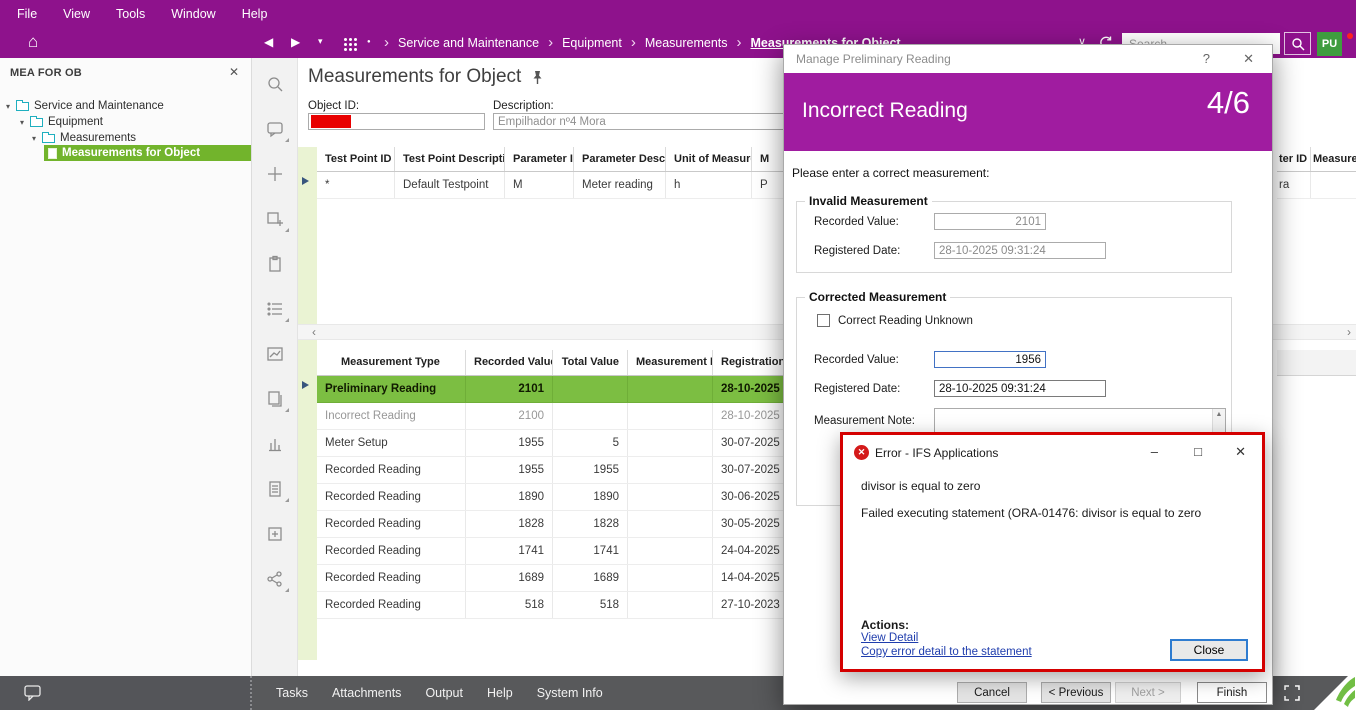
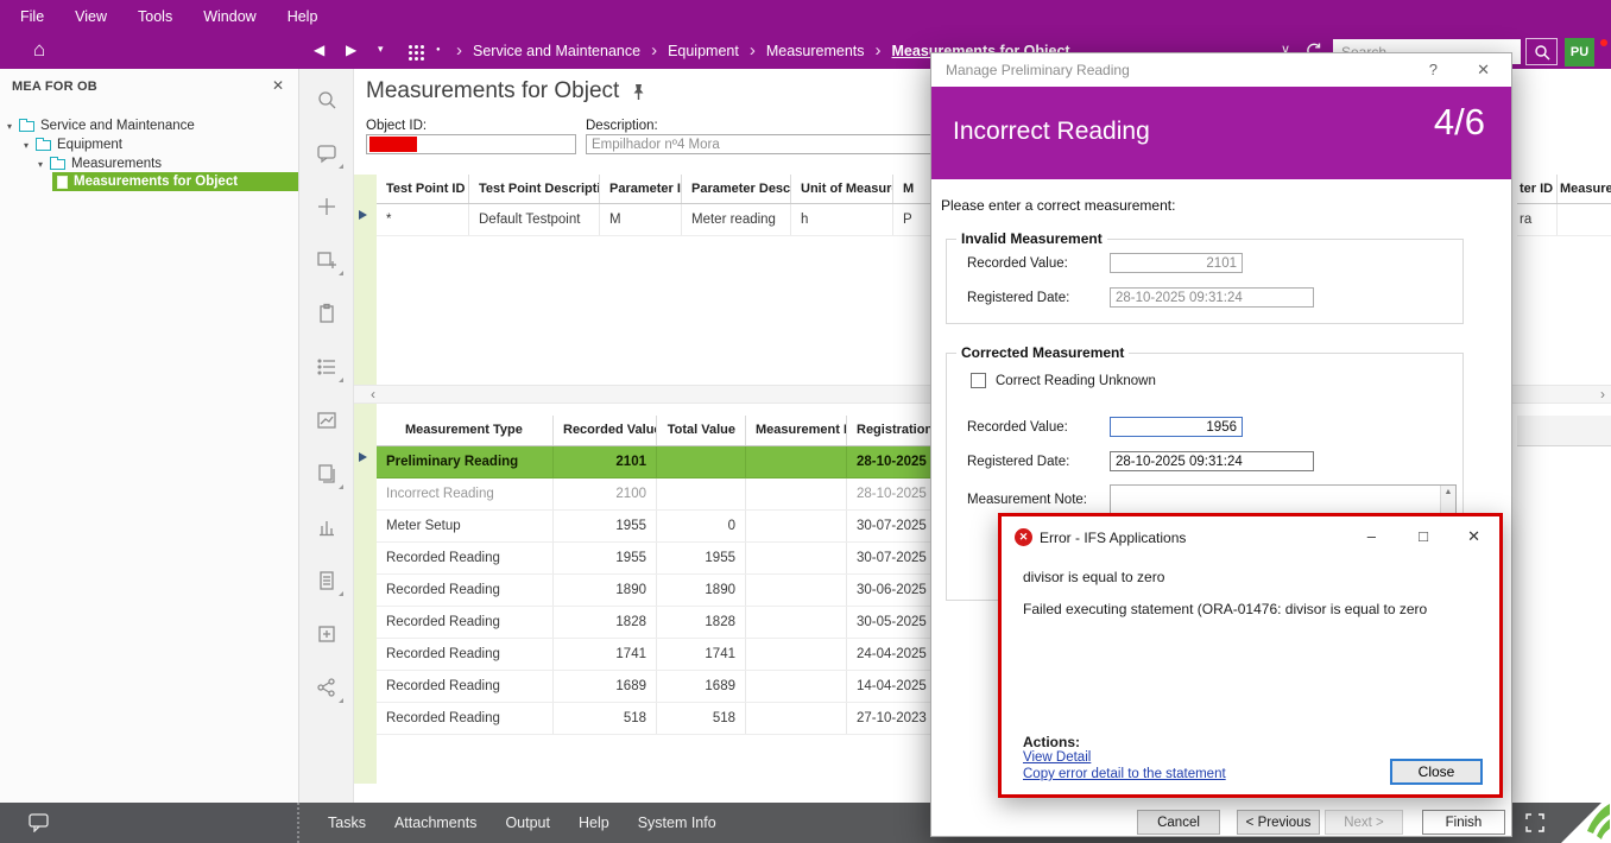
  File
  View
  Tools
  Window
  Help
  ⌂
  ◀
  ▶
  ▾
  ›
  Service and Maintenance
  ›
  Equipment
  ›
  Measurements
  ›
  Measurements for Object
  ∨
  PU
  MEA FOR OB
  ✕
  ▾
  Service and Maintenance
  ▾
  Equipment
  ▾
  Measurements
  Measurements for Object
  Measurements for Object
  Object ID:
  Description:
  Empilhador nº4 Mora
  Test Point ID
  Test Point Descripti
  Parameter I
  Unit of Measur
  M
  *
  Default Testpoint
  M
  Meter reading
  h
  P
  ter ID
  Measure
  ra
  ‹
  ›
  Measurement Type
  Recorded Valu
  Total Value
  Measurement
  Registration
  Preliminary Reading
  2101
  28-10-2025
  Incorrect Reading
  2100
  28-10-2025
  Meter Setup
  1955
- 5
+ 0
  30-07-2025
  Recorded Reading
  1955
  1955
  30-07-2025
  Recorded Reading
  1890
  1890
  30-06-2025
  Recorded Reading
  1828
  1828
  30-05-2025
  Recorded Reading
  1741
  1741
  24-04-2025
  Recorded Reading
  1689
  1689
  14-04-2025
  Recorded Reading
  518
  518
  27-10-2023
  Tasks
  Attachments
  Output
  Help
  System Info
  Manage Preliminary Reading
  ?
  ✕
  Incorrect Reading
  4/6
  Please enter a correct measurement:
  Invalid Measurement
  Recorded Value:
  2101
  Registered Date:
  28-10-2025 09:31:24
  Corrected Measurement
  Correct Reading Unknown
  Recorded Value:
  1956
  Registered Date:
  28-10-2025 09:31:24
  Measurement Note:
  Cancel
  < Previous
  Next >
  Finish
  ✕
  Error - IFS Applications
  –
  □
  ✕
  divisor is equal to zero
  Failed executing statement (ORA-01476: divisor is equal to zero
  Actions:
  View Detail
  Copy error detail to the statement
  Close
